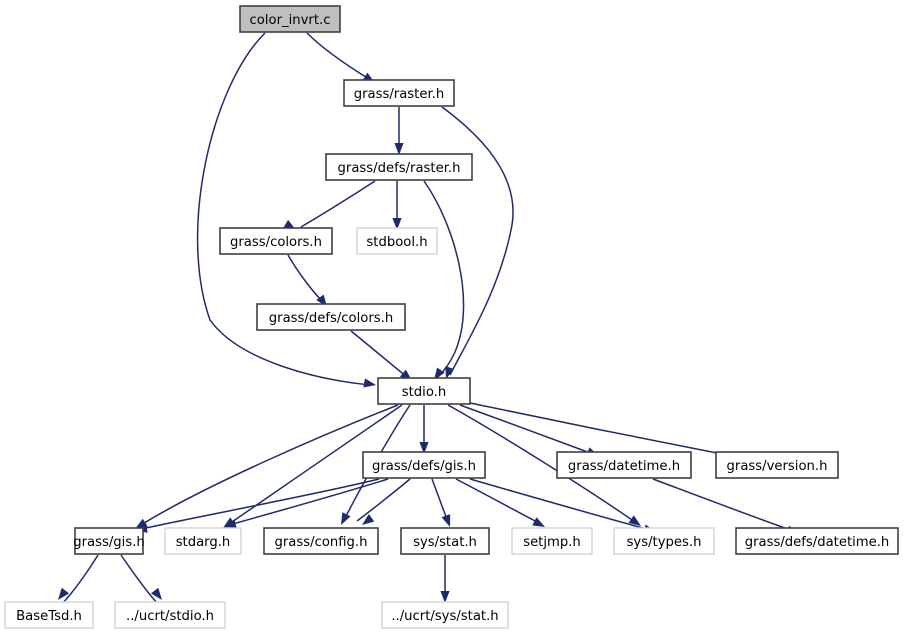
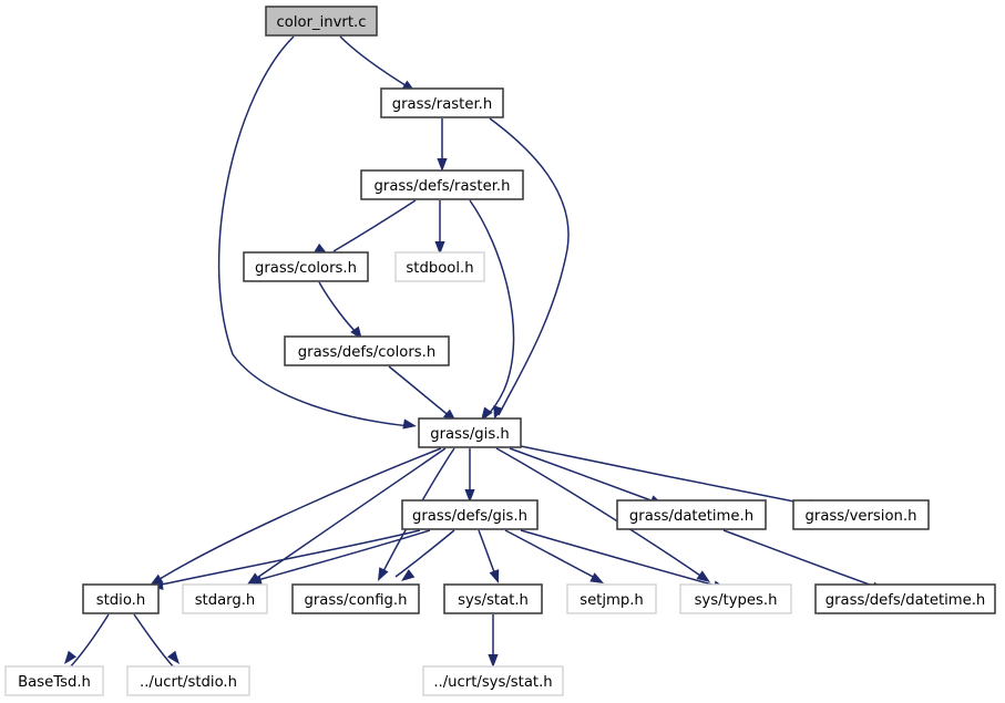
  color_invrt.c
  grass/raster.h
  grass/defs/raster.h
  grass/colors.h
  stdbool.h
  grass/defs/colors.h
- stdio.h
+ grass/gis.h
  grass/defs/gis.h
  grass/datetime.h
  grass/version.h
- grass/gis.h
+ stdio.h
  stdarg.h
  grass/config.h
  sys/stat.h
  setjmp.h
  sys/types.h
  grass/defs/datetime.h
  BaseTsd.h
  ../ucrt/stdio.h
  ../ucrt/sys/stat.h
